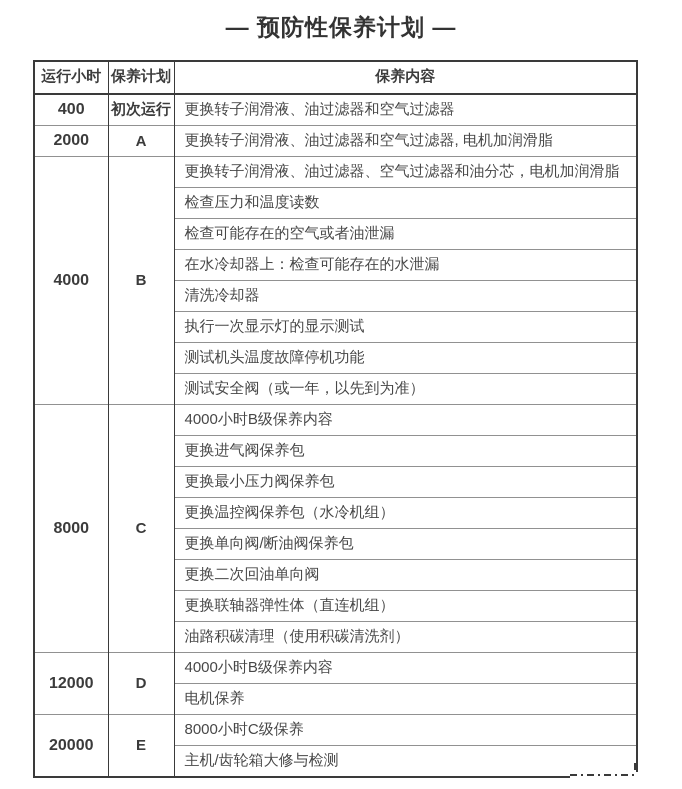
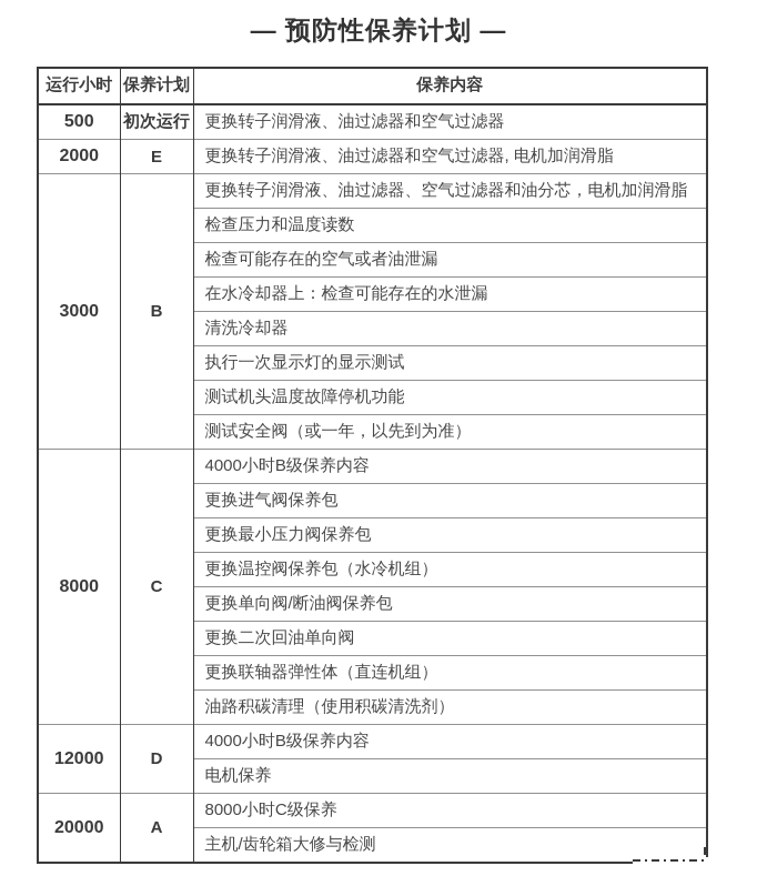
  — 预防性保养计划 —
  运行小时	保养计划	保养内容
- 400	初次运行	更换转子润滑液、油过滤器和空气过滤器
+ 500	初次运行	更换转子润滑液、油过滤器和空气过滤器
- 2000	A	更换转子润滑液、油过滤器和空气过滤器, 电机加润滑脂
+ 2000	E	更换转子润滑液、油过滤器和空气过滤器, 电机加润滑脂
- 4000	B	更换转子润滑液、油过滤器、空气过滤器和油分芯，电机加润滑脂
+ 3000	B	更换转子润滑液、油过滤器、空气过滤器和油分芯，电机加润滑脂
  检查压力和温度读数
  检查可能存在的空气或者油泄漏
  在水冷却器上：检查可能存在的水泄漏
  清洗冷却器
  执行一次显示灯的显示测试
  测试机头温度故障停机功能
  测试安全阀（或一年，以先到为准）
  8000	C	4000小时B级保养内容
  更换进气阀保养包
  更换最小压力阀保养包
  更换温控阀保养包（水冷机组）
  更换单向阀/断油阀保养包
  更换二次回油单向阀
  更换联轴器弹性体（直连机组）
  油路积碳清理（使用积碳清洗剂）
  12000	D	4000小时B级保养内容
  电机保养
- 20000	E	8000小时C级保养
+ 20000	A	8000小时C级保养
  主机/齿轮箱大修与检测
